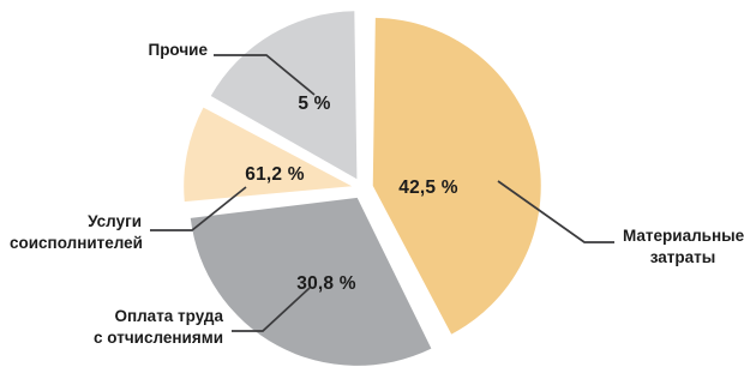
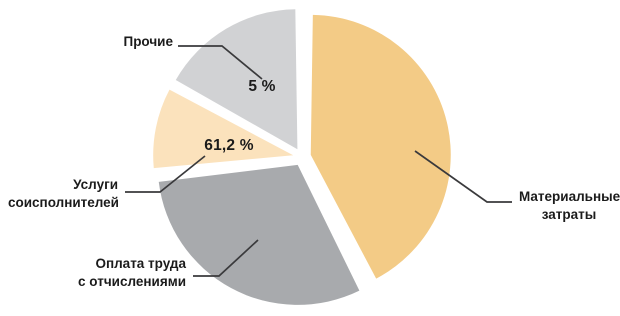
- 42,5 %
- 30,8 %
  61,2 %
  5 %
  Прочие
  Услуги
  соисполнителей
  Оплата труда
  с отчислениями
  Материальные
  затраты
